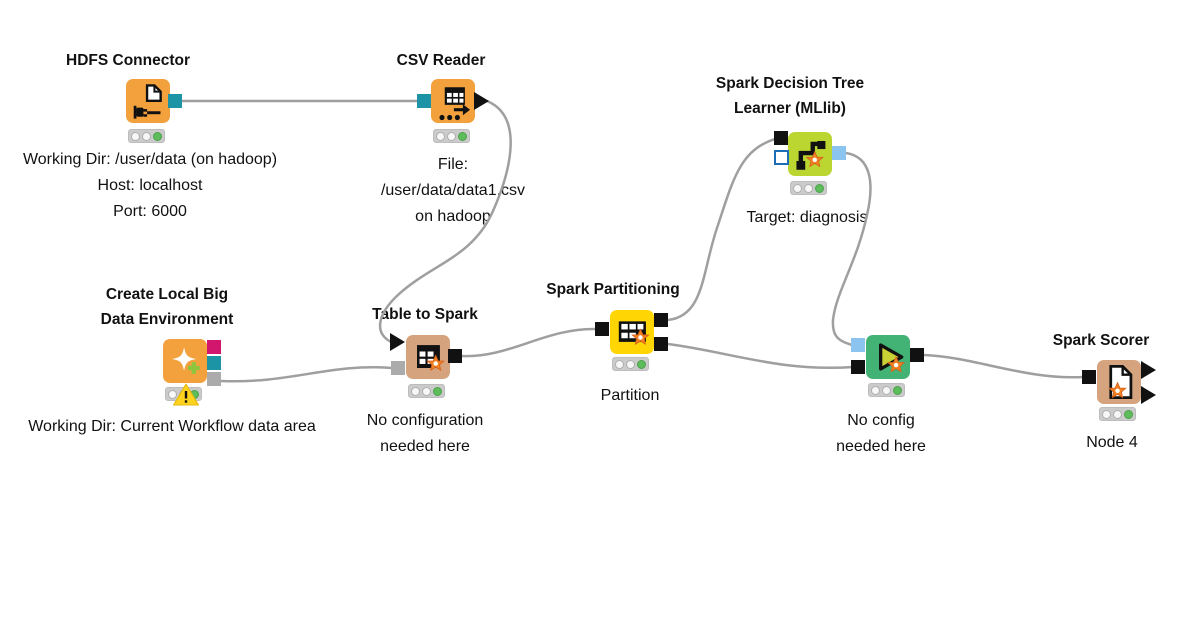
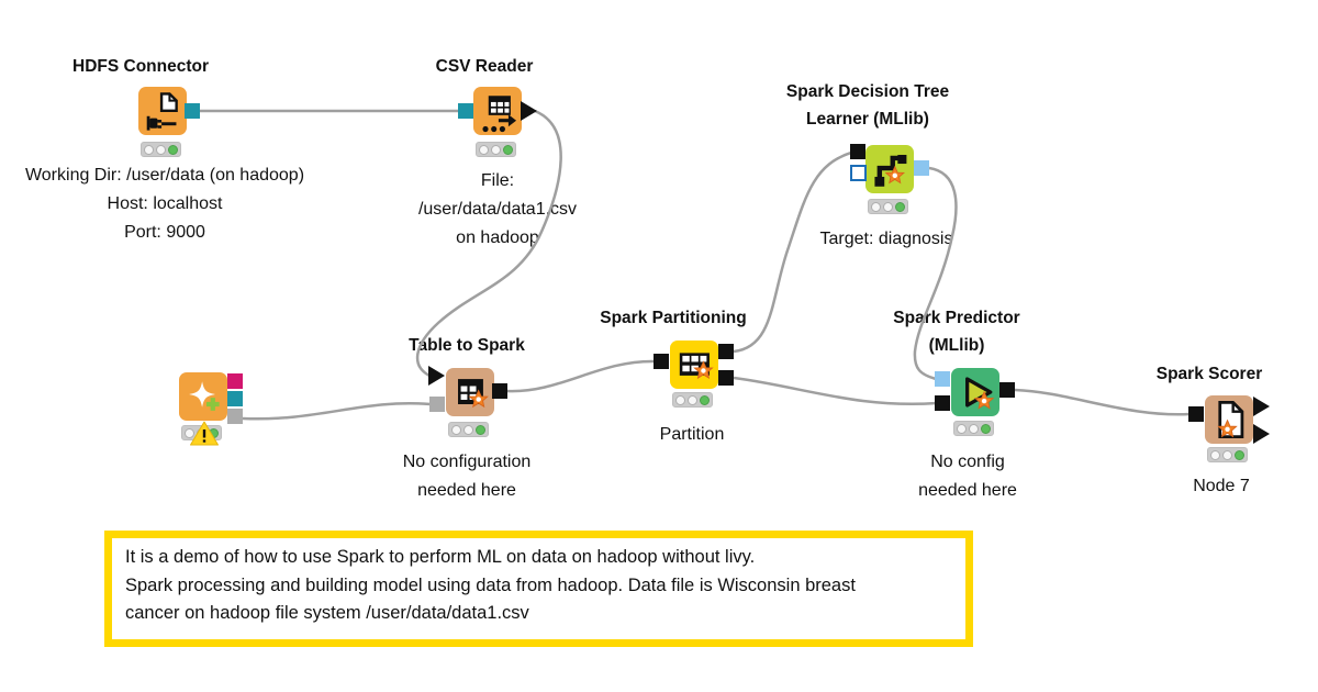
  HDFS Connector
  Working Dir: /user/data (on hadoop)
  Host: localhost
- Port: 6000
+ Port: 9000
  CSV Reader
  File:
  /user/data/data1.csv
  on hadoop
  Spark Decision Tree
  Learner (MLlib)
  Target: diagnosis
- Create Local Big
- Data Environment
- Working Dir: Current Workflow data area
  Table to Spark
  No configuration
  needed here
  Spark Partitioning
  Partition
+ Spark Predictor
+ (MLlib)
  No config
  needed here
  Spark Scorer
- Node 4
+ Node 7
+ It is a demo of how to use Spark to perform ML on data on hadoop without livy.
+ Spark processing and building model using data from hadoop. Data file is Wisconsin breast
+ cancer on hadoop file system /user/data/data1.csv
